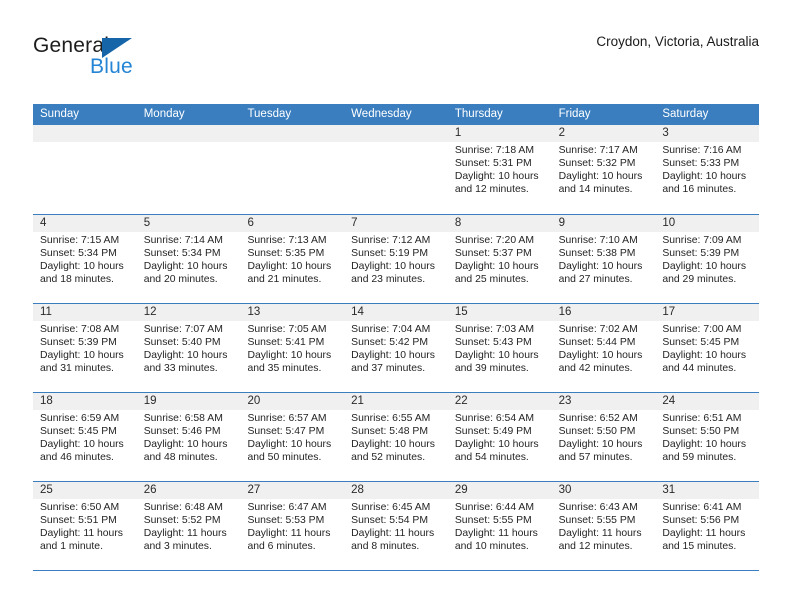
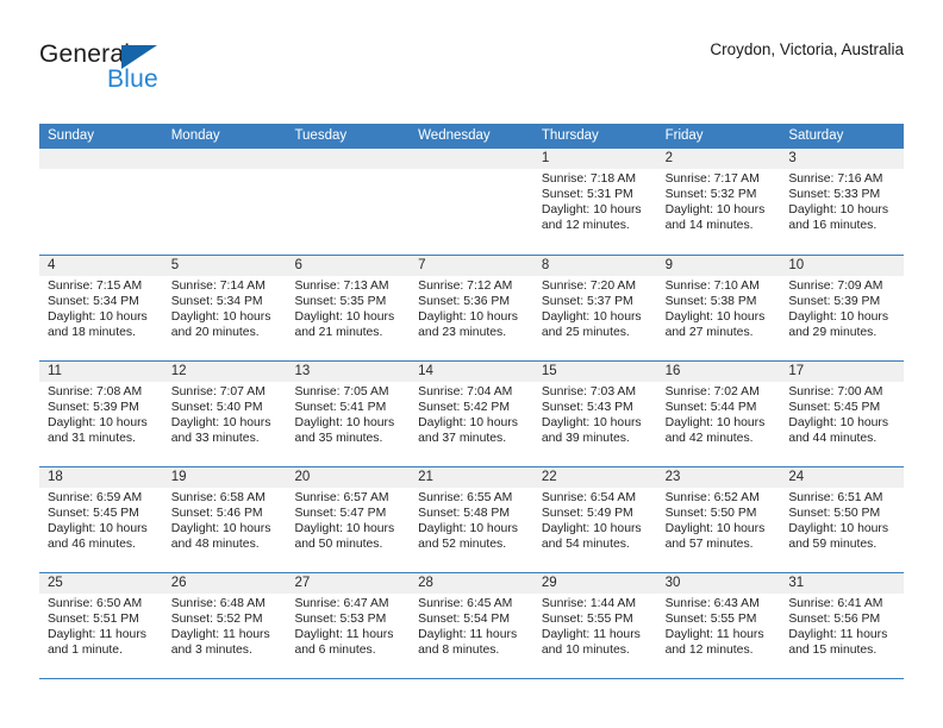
  General
  Blue
  Croydon, Victoria, Australia
  Sunday
  Monday
  Tuesday
  Wednesday
  Thursday
  Friday
  Saturday
  1
  Sunrise: 7:18 AM
  Sunset: 5:31 PM
  Daylight: 10 hours
  and 12 minutes.
  2
  Sunrise: 7:17 AM
  Sunset: 5:32 PM
  Daylight: 10 hours
  and 14 minutes.
  3
  Sunrise: 7:16 AM
  Sunset: 5:33 PM
  Daylight: 10 hours
  and 16 minutes.
  4
  Sunrise: 7:15 AM
  Sunset: 5:34 PM
  Daylight: 10 hours
  and 18 minutes.
  5
  Sunrise: 7:14 AM
  Sunset: 5:34 PM
  Daylight: 10 hours
  and 20 minutes.
  6
  Sunrise: 7:13 AM
  Sunset: 5:35 PM
  Daylight: 10 hours
  and 21 minutes.
  7
  Sunrise: 7:12 AM
- Sunset: 5:19 PM
+ Sunset: 5:36 PM
  Daylight: 10 hours
  and 23 minutes.
  8
  Sunrise: 7:20 AM
  Sunset: 5:37 PM
  Daylight: 10 hours
  and 25 minutes.
  9
  Sunrise: 7:10 AM
  Sunset: 5:38 PM
  Daylight: 10 hours
  and 27 minutes.
  10
  Sunrise: 7:09 AM
  Sunset: 5:39 PM
  Daylight: 10 hours
  and 29 minutes.
  11
  Sunrise: 7:08 AM
  Sunset: 5:39 PM
  Daylight: 10 hours
  and 31 minutes.
  12
  Sunrise: 7:07 AM
  Sunset: 5:40 PM
  Daylight: 10 hours
  and 33 minutes.
  13
  Sunrise: 7:05 AM
  Sunset: 5:41 PM
  Daylight: 10 hours
  and 35 minutes.
  14
  Sunrise: 7:04 AM
  Sunset: 5:42 PM
  Daylight: 10 hours
  and 37 minutes.
  15
  Sunrise: 7:03 AM
  Sunset: 5:43 PM
  Daylight: 10 hours
  and 39 minutes.
  16
  Sunrise: 7:02 AM
  Sunset: 5:44 PM
  Daylight: 10 hours
  and 42 minutes.
  17
  Sunrise: 7:00 AM
  Sunset: 5:45 PM
  Daylight: 10 hours
  and 44 minutes.
  18
  Sunrise: 6:59 AM
  Sunset: 5:45 PM
  Daylight: 10 hours
  and 46 minutes.
  19
  Sunrise: 6:58 AM
  Sunset: 5:46 PM
  Daylight: 10 hours
  and 48 minutes.
  20
  Sunrise: 6:57 AM
  Sunset: 5:47 PM
  Daylight: 10 hours
  and 50 minutes.
  21
  Sunrise: 6:55 AM
  Sunset: 5:48 PM
  Daylight: 10 hours
  and 52 minutes.
  22
  Sunrise: 6:54 AM
  Sunset: 5:49 PM
  Daylight: 10 hours
  and 54 minutes.
  23
  Sunrise: 6:52 AM
  Sunset: 5:50 PM
  Daylight: 10 hours
  and 57 minutes.
  24
  Sunrise: 6:51 AM
  Sunset: 5:50 PM
  Daylight: 10 hours
  and 59 minutes.
  25
  Sunrise: 6:50 AM
  Sunset: 5:51 PM
  Daylight: 11 hours
  and 1 minute.
  26
  Sunrise: 6:48 AM
  Sunset: 5:52 PM
  Daylight: 11 hours
  and 3 minutes.
  27
  Sunrise: 6:47 AM
  Sunset: 5:53 PM
  Daylight: 11 hours
  and 6 minutes.
  28
  Sunrise: 6:45 AM
  Sunset: 5:54 PM
  Daylight: 11 hours
  and 8 minutes.
  29
- Sunrise: 6:44 AM
+ Sunrise: 1:44 AM
  Sunset: 5:55 PM
  Daylight: 11 hours
  and 10 minutes.
  30
  Sunrise: 6:43 AM
  Sunset: 5:55 PM
  Daylight: 11 hours
  and 12 minutes.
  31
  Sunrise: 6:41 AM
  Sunset: 5:56 PM
  Daylight: 11 hours
  and 15 minutes.
